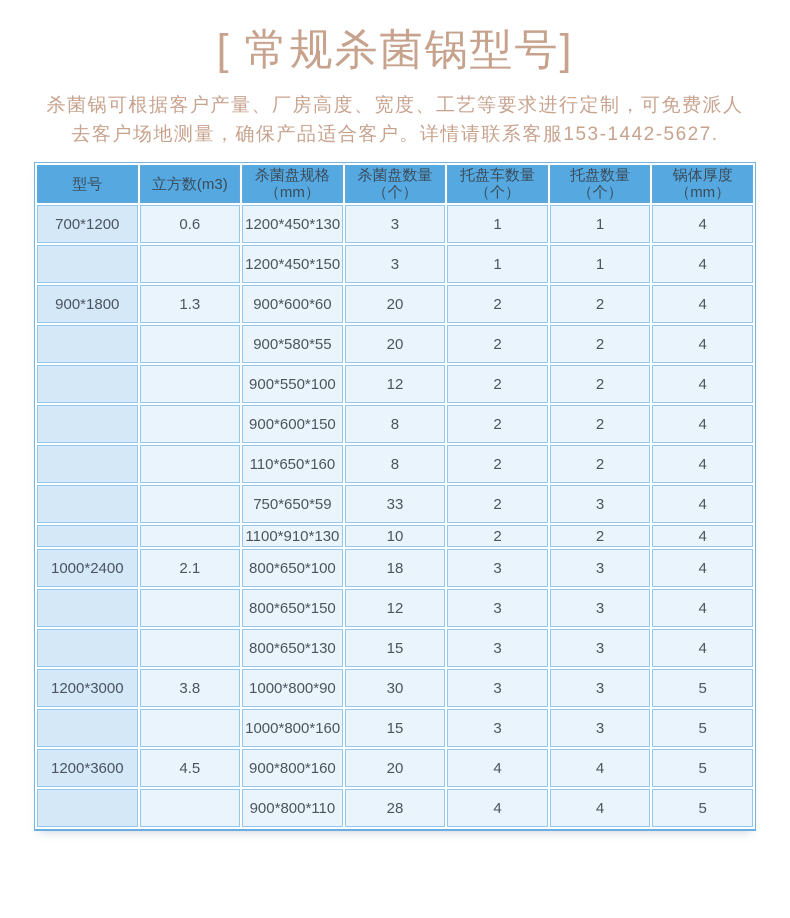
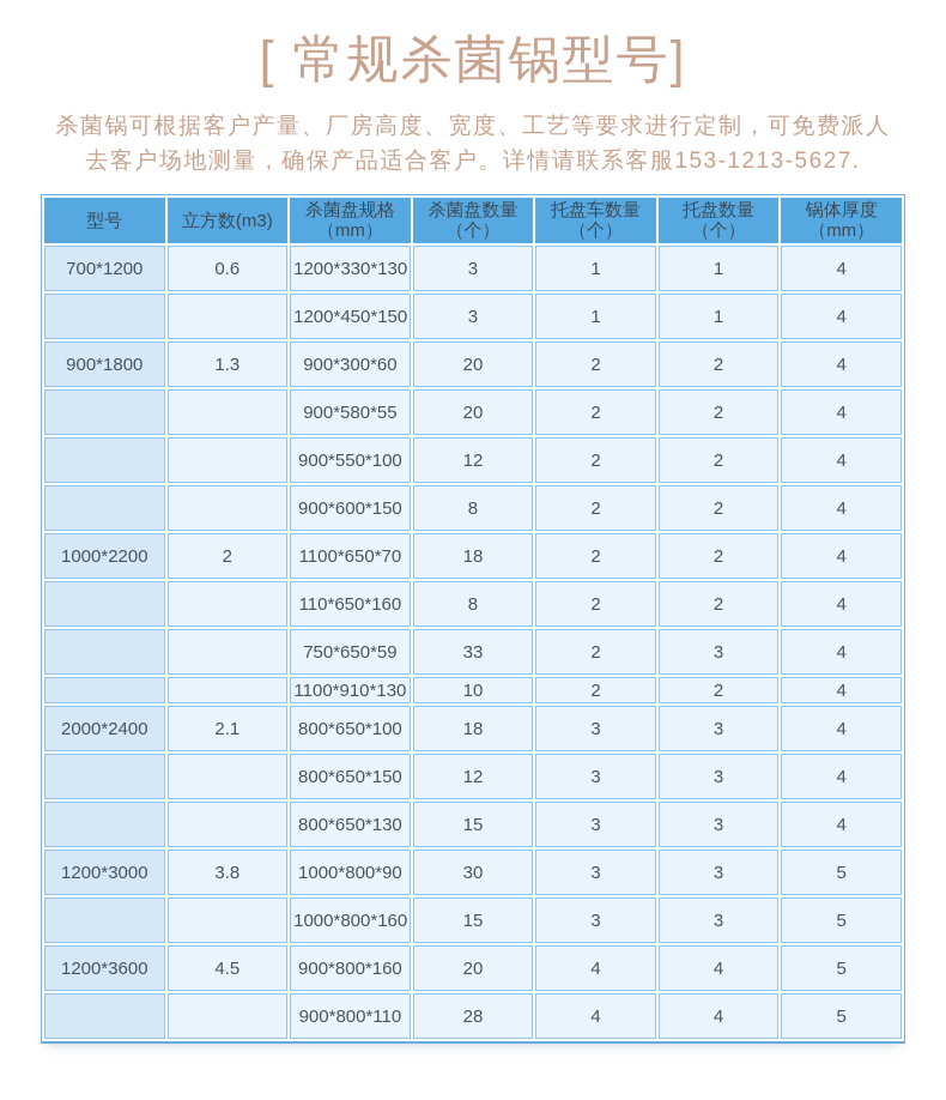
  [ 常规杀菌锅型号]
  杀菌锅可根据客户产量、厂房高度、宽度、工艺等要求进行定制，可免费派人
- 去客户场地测量，确保产品适合客户。详情请联系客服153-1442-5627.
+ 去客户场地测量，确保产品适合客户。详情请联系客服153-1213-5627.
  型号	立方数(m3)	杀菌盘规格（mm）	杀菌盘数量（个）	托盘车数量（个）	托盘数量（个）	锅体厚度（mm）
- 700*1200	0.6	1200*450*130	3	1	1	4
+ 700*1200	0.6	1200*330*130	3	1	1	4
  		1200*450*150	3	1	1	4
- 900*1800	1.3	900*600*60	20	2	2	4
+ 900*1800	1.3	900*300*60	20	2	2	4
  		900*580*55	20	2	2	4
  		900*550*100	12	2	2	4
  		900*600*150	8	2	2	4
+ 1000*2200	2	1100*650*70	18	2	2	4
  		110*650*160	8	2	2	4
  		750*650*59	33	2	3	4
  		1100*910*130	10	2	2	4
- 1000*2400	2.1	800*650*100	18	3	3	4
+ 2000*2400	2.1	800*650*100	18	3	3	4
  		800*650*150	12	3	3	4
  		800*650*130	15	3	3	4
  1200*3000	3.8	1000*800*90	30	3	3	5
  		1000*800*160	15	3	3	5
  1200*3600	4.5	900*800*160	20	4	4	5
  		900*800*110	28	4	4	5
